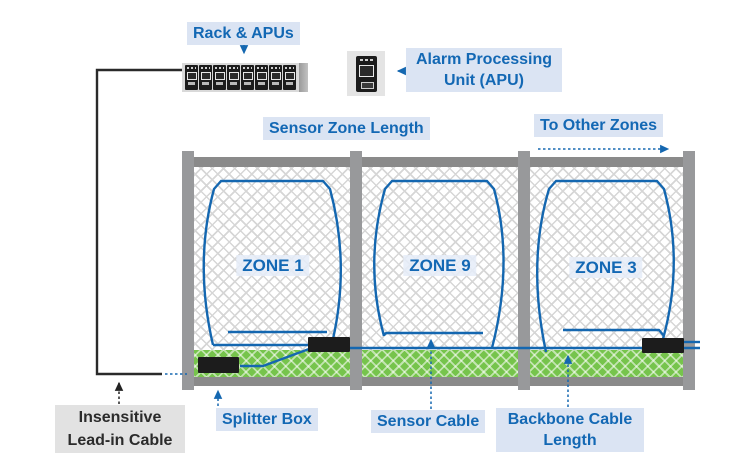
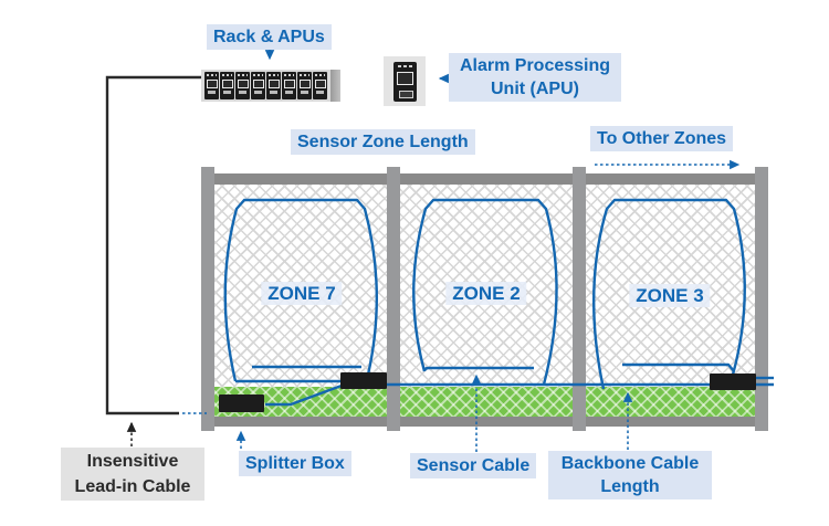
  Rack & APUs
  Alarm Processing Unit (APU)
  Sensor Zone Length
  To Other Zones
  Insensitive Lead-in Cable
  Splitter Box
  Sensor Cable
  Backbone Cable Length
- ZONE 1
+ ZONE 7
- ZONE 9
+ ZONE 2
  ZONE 3
